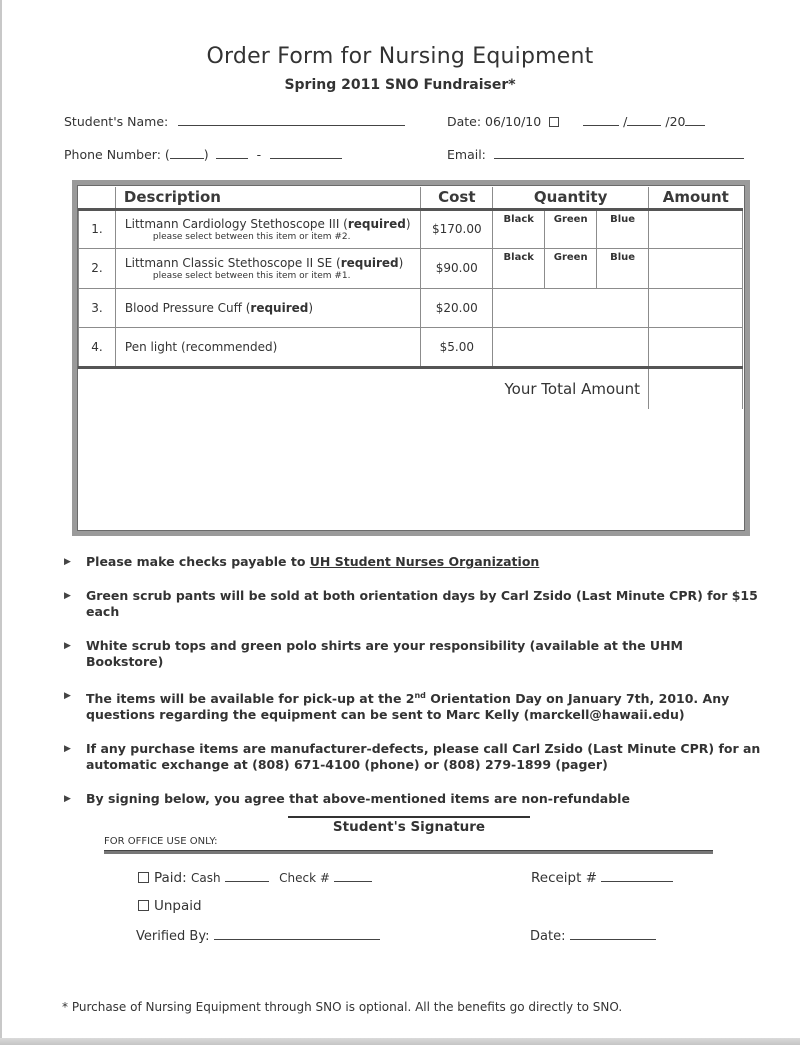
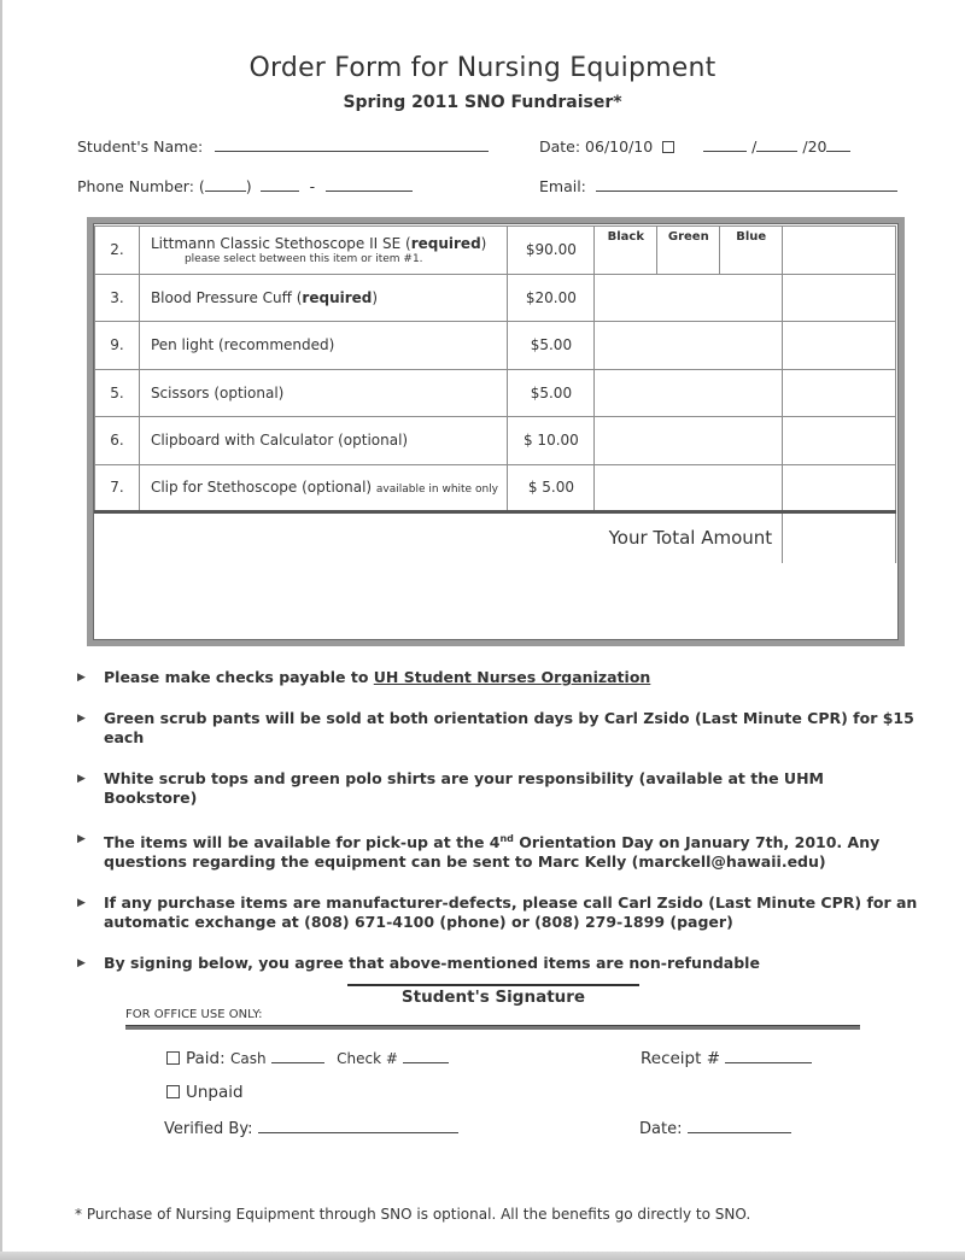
  Order Form for Nursing Equipment
  Spring 2011 SNO Fundraiser*
  Student's Name:
  Date: 06/10/10 / /20
  Phone Number: ( ) -
  Email:
- 	Description	Cost	Quantity	Amount
- 1.	Littmann Cardiology Stethoscope III (required) please select between this item or item #2.	$170.00	Black	Green	Blue
  2.	Littmann Classic Stethoscope II SE (required) please select between this item or item #1.	$90.00	Black	Green	Blue
  3.	Blood Pressure Cuff (required)	$20.00
- 4.	Pen light (recommended)	$5.00
+ 9.	Pen light (recommended)	$5.00
+ 5.	Scissors (optional)	$5.00
+ 6.	Clipboard with Calculator (optional)	$ 10.00
+ 7.	Clip for Stethoscope (optional) available in white only	$ 5.00
  Your Total Amount
  ▶
  Please make checks payable to UH Student Nurses Organization
  ▶
  Green scrub pants will be sold at both orientation days by Carl Zsido (Last Minute CPR) for $15 each
  ▶
  White scrub tops and green polo shirts are your responsibility (available at the UHM Bookstore)
  ▶
- The items will be available for pick-up at the 2nd Orientation Day on January 7th, 2010. Any questions regarding the equipment can be sent to Marc Kelly (marckell@hawaii.edu)
+ The items will be available for pick-up at the 4nd Orientation Day on January 7th, 2010. Any questions regarding the equipment can be sent to Marc Kelly (marckell@hawaii.edu)
  ▶
  If any purchase items are manufacturer-defects, please call Carl Zsido (Last Minute CPR) for an automatic exchange at (808) 671-4100 (phone) or (808) 279-1899 (pager)
  ▶
  By signing below, you agree that above-mentioned items are non-refundable
  Student's Signature
  FOR OFFICE USE ONLY:
  Paid: Cash Check #
  Receipt #
  Unpaid
  Verified By:
  Date:
  * Purchase of Nursing Equipment through SNO is optional. All the benefits go directly to SNO.
